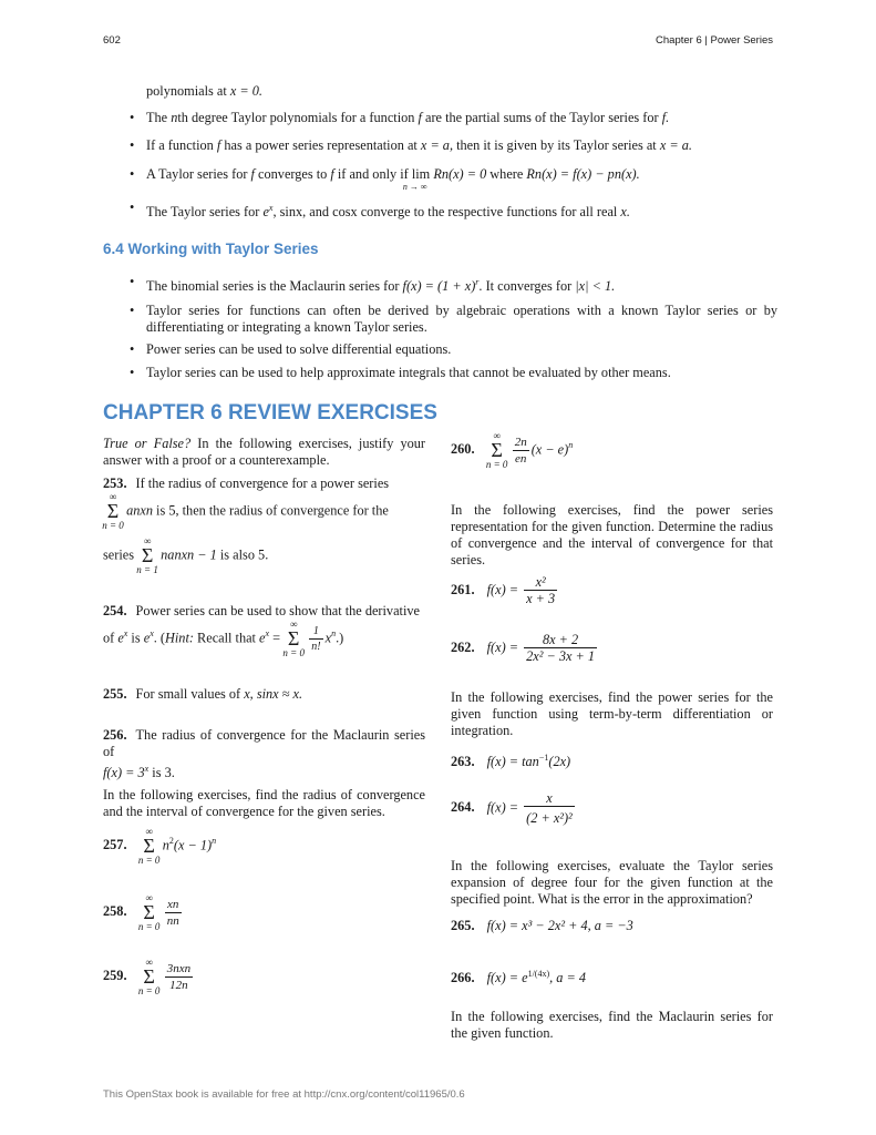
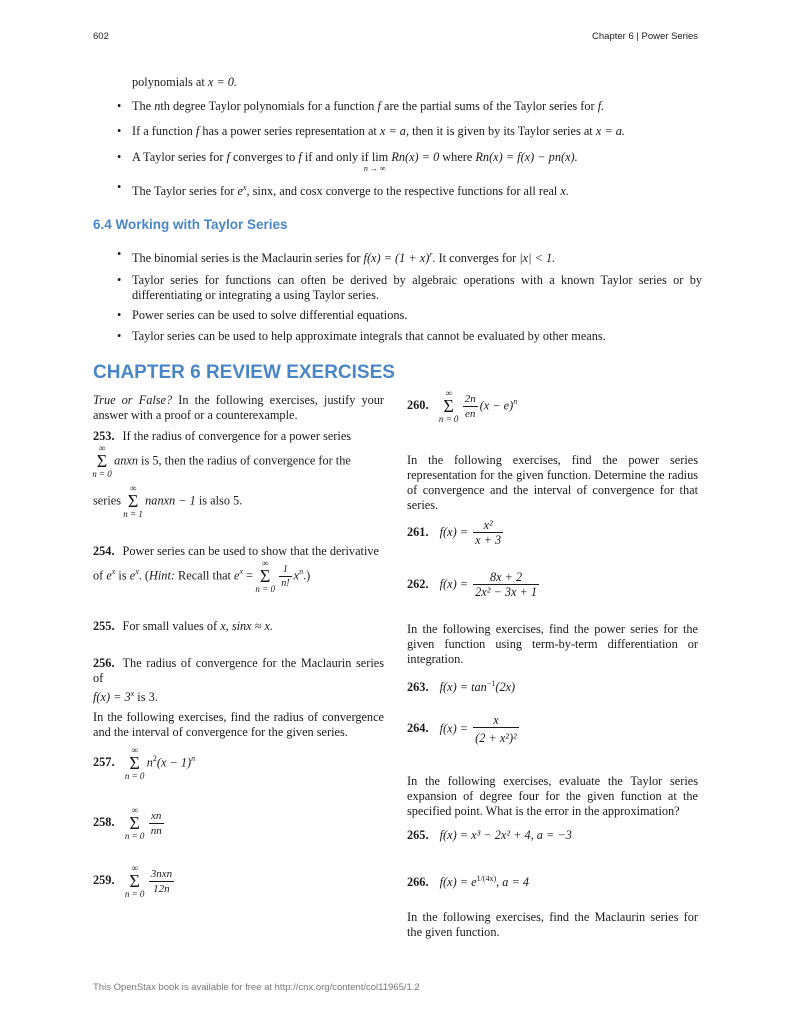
  602
  Chapter 6 | Power Series
  polynomials at x = 0.
  The nth degree Taylor polynomials for a function f are the partial sums of the Taylor series for f.
  If a function f has a power series representation at x = a, then it is given by its Taylor series at x = a.
  A Taylor series for f converges to f if and only if lim
  n → ∞
  Rn(x) = 0 where Rn(x) = f(x) − pn(x).
  The Taylor series for ex, sinx, and cosx converge to the respective functions for all real x.
  6.4 Working with Taylor Series
  The binomial series is the Maclaurin series for f(x) = (1 + x)r. It converges for |x| < 1.
- Taylor series for functions can often be derived by algebraic operations with a known Taylor series or by differentiating or integrating a known Taylor series.
+ Taylor series for functions can often be derived by algebraic operations with a known Taylor series or by differentiating or integrating a using Taylor series.
  Power series can be used to solve differential equations.
  Taylor series can be used to help approximate integrals that cannot be evaluated by other means.
  CHAPTER 6 REVIEW EXERCISES
  True or False? In the following exercises, justify your answer with a proof or a counterexample.
  253. If the radius of convergence for a power series
  ∞
  Σ
  n = 0
  anxn is 5, then the radius of convergence for the
  series
  ∞
  Σ
  n = 1
  nanxn − 1 is also 5.
  254. Power series can be used to show that the derivative
  of ex is ex. (Hint: Recall that ex =
  ∞
  Σ
  n = 0
  1
  n!
  xn.)
  255. For small values of x, sinx ≈ x.
  256. The radius of convergence for the Maclaurin series of
  f(x) = 3x is 3.
  In the following exercises, find the radius of convergence and the interval of convergence for the given series.
  257.
  ∞
  Σ
  n = 0
  n2(x − 1)n
  258.
  ∞
  Σ
  n = 0
  xn
  nn
  259.
  ∞
  Σ
  n = 0
  3nxn
  12n
  260.
  ∞
  Σ
  n = 0
  2n
  en
  (x − e)n
  In the following exercises, find the power series representation for the given function. Determine the radius of convergence and the interval of convergence for that series.
  261. f(x) =
  x²
  x + 3
  262. f(x) =
  8x + 2
  2x² − 3x + 1
  In the following exercises, find the power series for the given function using term-by-term differentiation or integration.
  263. f(x) = tan−1(2x)
  264. f(x) =
  x
  (2 + x²)²
  In the following exercises, evaluate the Taylor series expansion of degree four for the given function at the specified point. What is the error in the approximation?
  265. f(x) = x³ − 2x² + 4, a = −3
  266. f(x) = e1/(4x), a = 4
  In the following exercises, find the Maclaurin series for the given function.
- This OpenStax book is available for free at http://cnx.org/content/col11965/0.6
+ This OpenStax book is available for free at http://cnx.org/content/col11965/1.2
